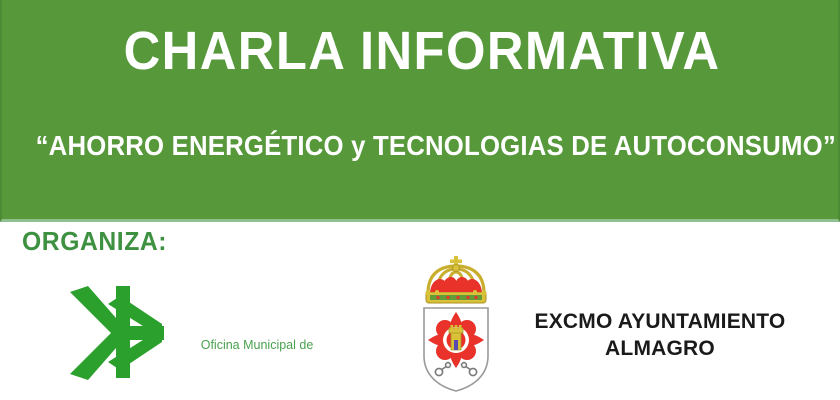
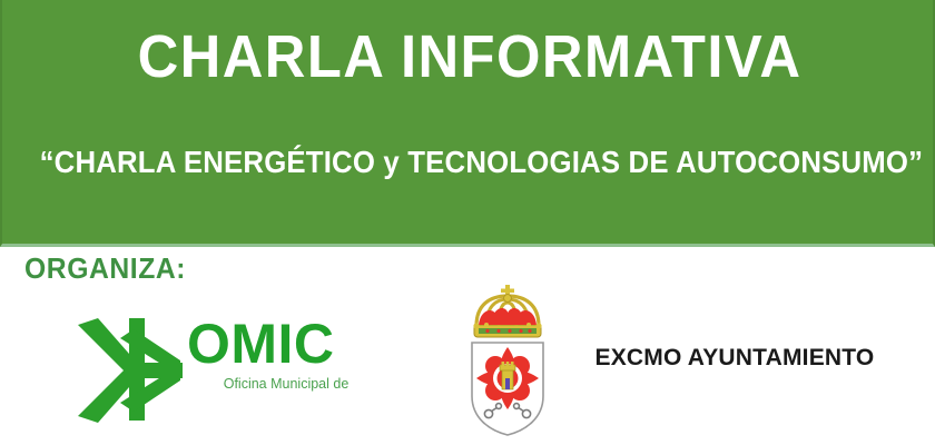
  CHARLA INFORMATIVA
- “AHORRO ENERGÉTICO y TECNOLOGIAS DE AUTOCONSUMO”
+ “CHARLA ENERGÉTICO y TECNOLOGIAS DE AUTOCONSUMO”
  ORGANIZA:
+ OMIC
  Oficina Municipal de
  EXCMO AYUNTAMIENTO
- ALMAGRO
